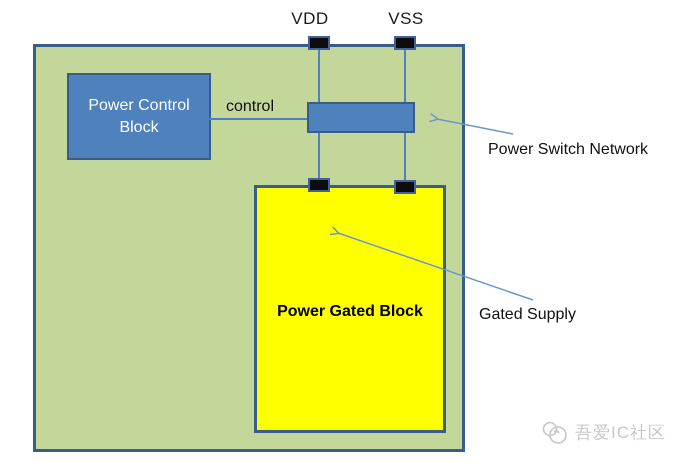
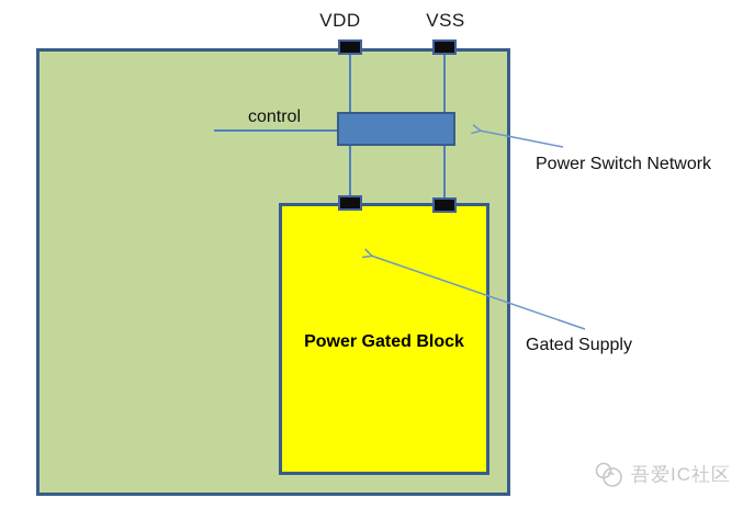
  VDD
  VSS
- Power Control Block
  control
  Power Gated Block
  Power Switch Network
  Gated Supply
  吾爱IC社区
